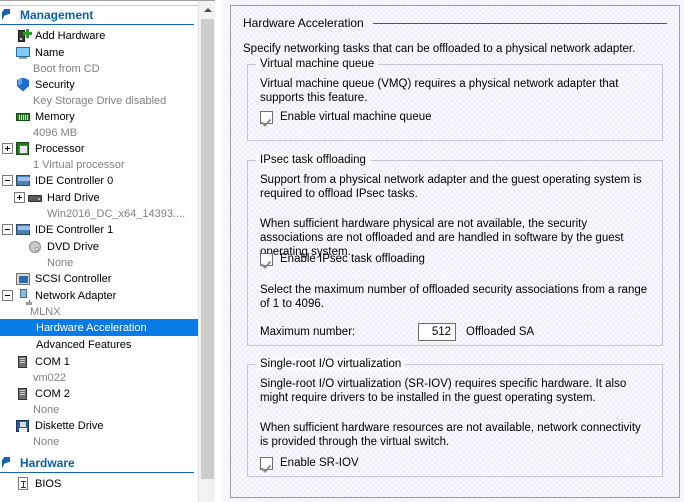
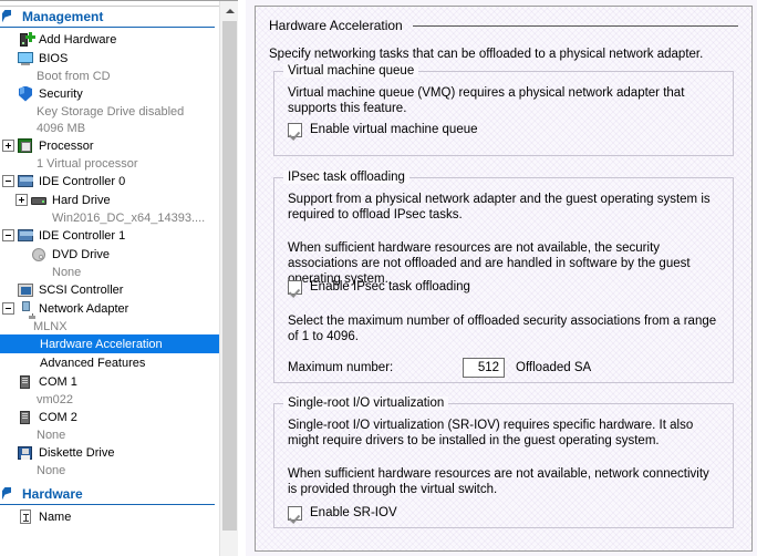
  Management
  Add Hardware
- Name
+ BIOS
  Boot from CD
  Security
  Key Storage Drive disabled
- Memory
  4096 MB
  Processor
  1 Virtual processor
  IDE Controller 0
  Hard Drive
  Win2016_DC_x64_14393....
  IDE Controller 1
  DVD Drive
  None
  SCSI Controller
  Network Adapter
  MLNX
  Hardware Acceleration
  Advanced Features
  COM 1
  vm022
  COM 2
  None
  Diskette Drive
  None
  Hardware
- BIOS
+ Name
  Hardware Acceleration
  Specify networking tasks that can be offloaded to a physical network adapter.
  Virtual machine queue
  Virtual machine queue (VMQ) requires a physical network adapter that supports this feature.
  Enable virtual machine queue
  IPsec task offloading
  Support from a physical network adapter and the guest operating system is required to offload IPsec tasks.
- When sufficient hardware physical are not available, the security associations are not offloaded and are handled in software by the guest operating system.
+ When sufficient hardware resources are not available, the security associations are not offloaded and are handled in software by the guest operating system.
  Enable IPsec task offloading
  Select the maximum number of offloaded security associations from a range of 1 to 4096.
  Maximum number:
  512
  Offloaded SA
  Single-root I/O virtualization
  Single-root I/O virtualization (SR-IOV) requires specific hardware. It also might require drivers to be installed in the guest operating system.
  When sufficient hardware resources are not available, network connectivity is provided through the virtual switch.
  Enable SR-IOV
